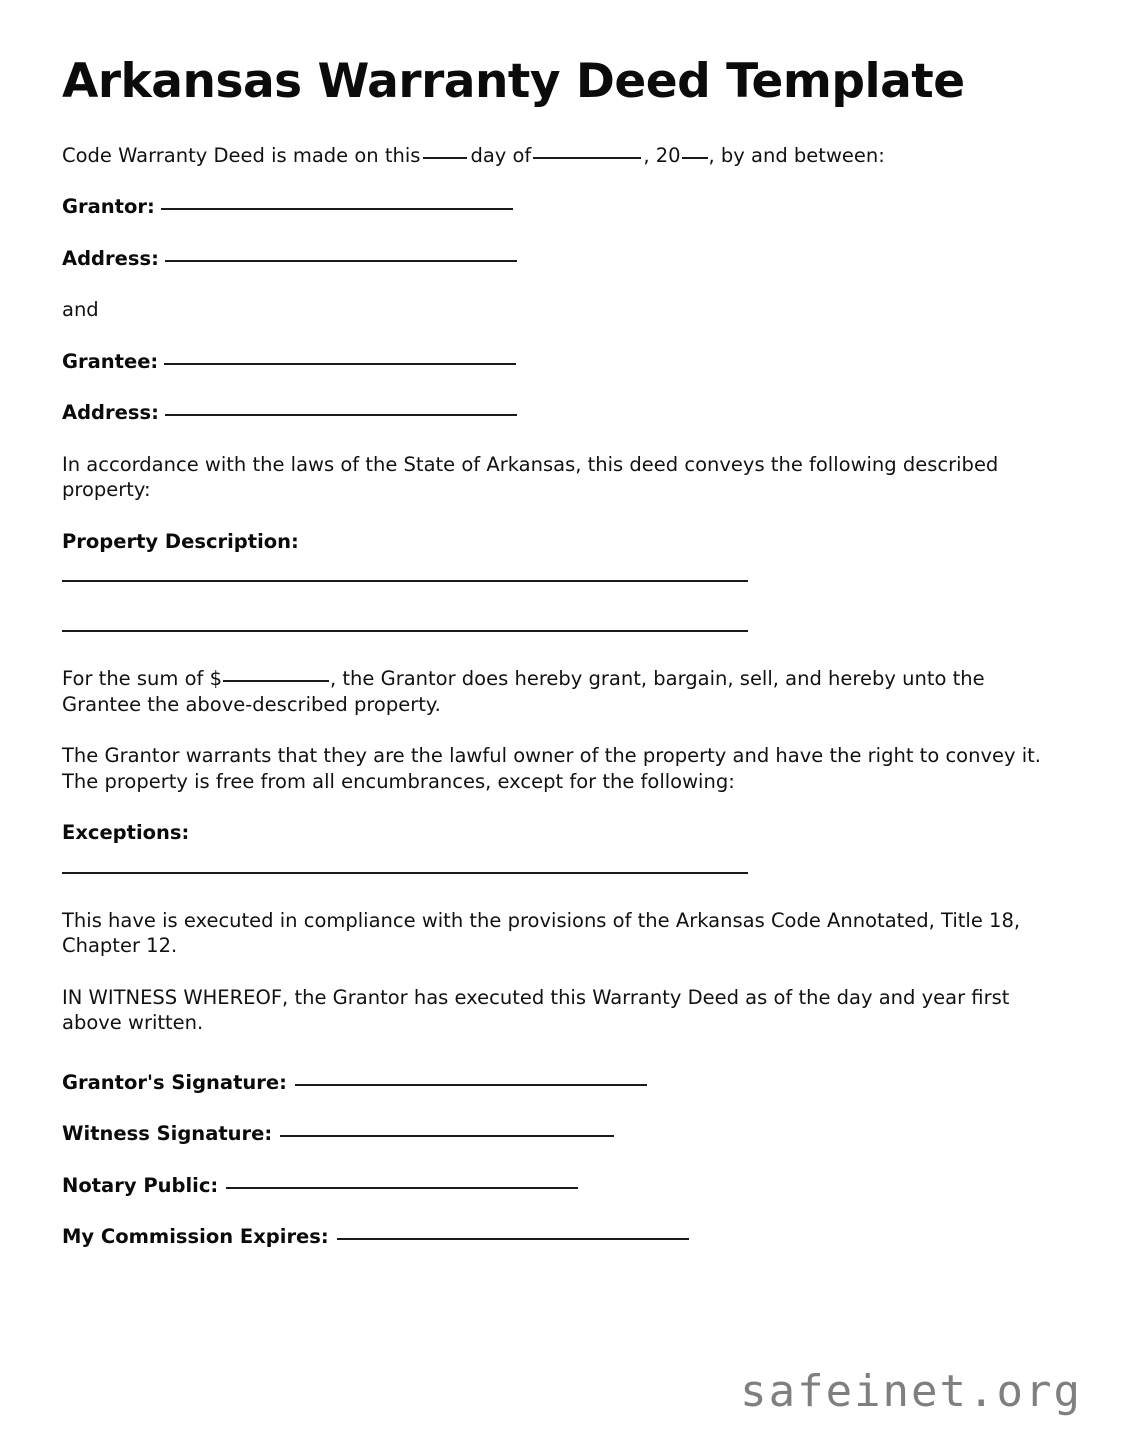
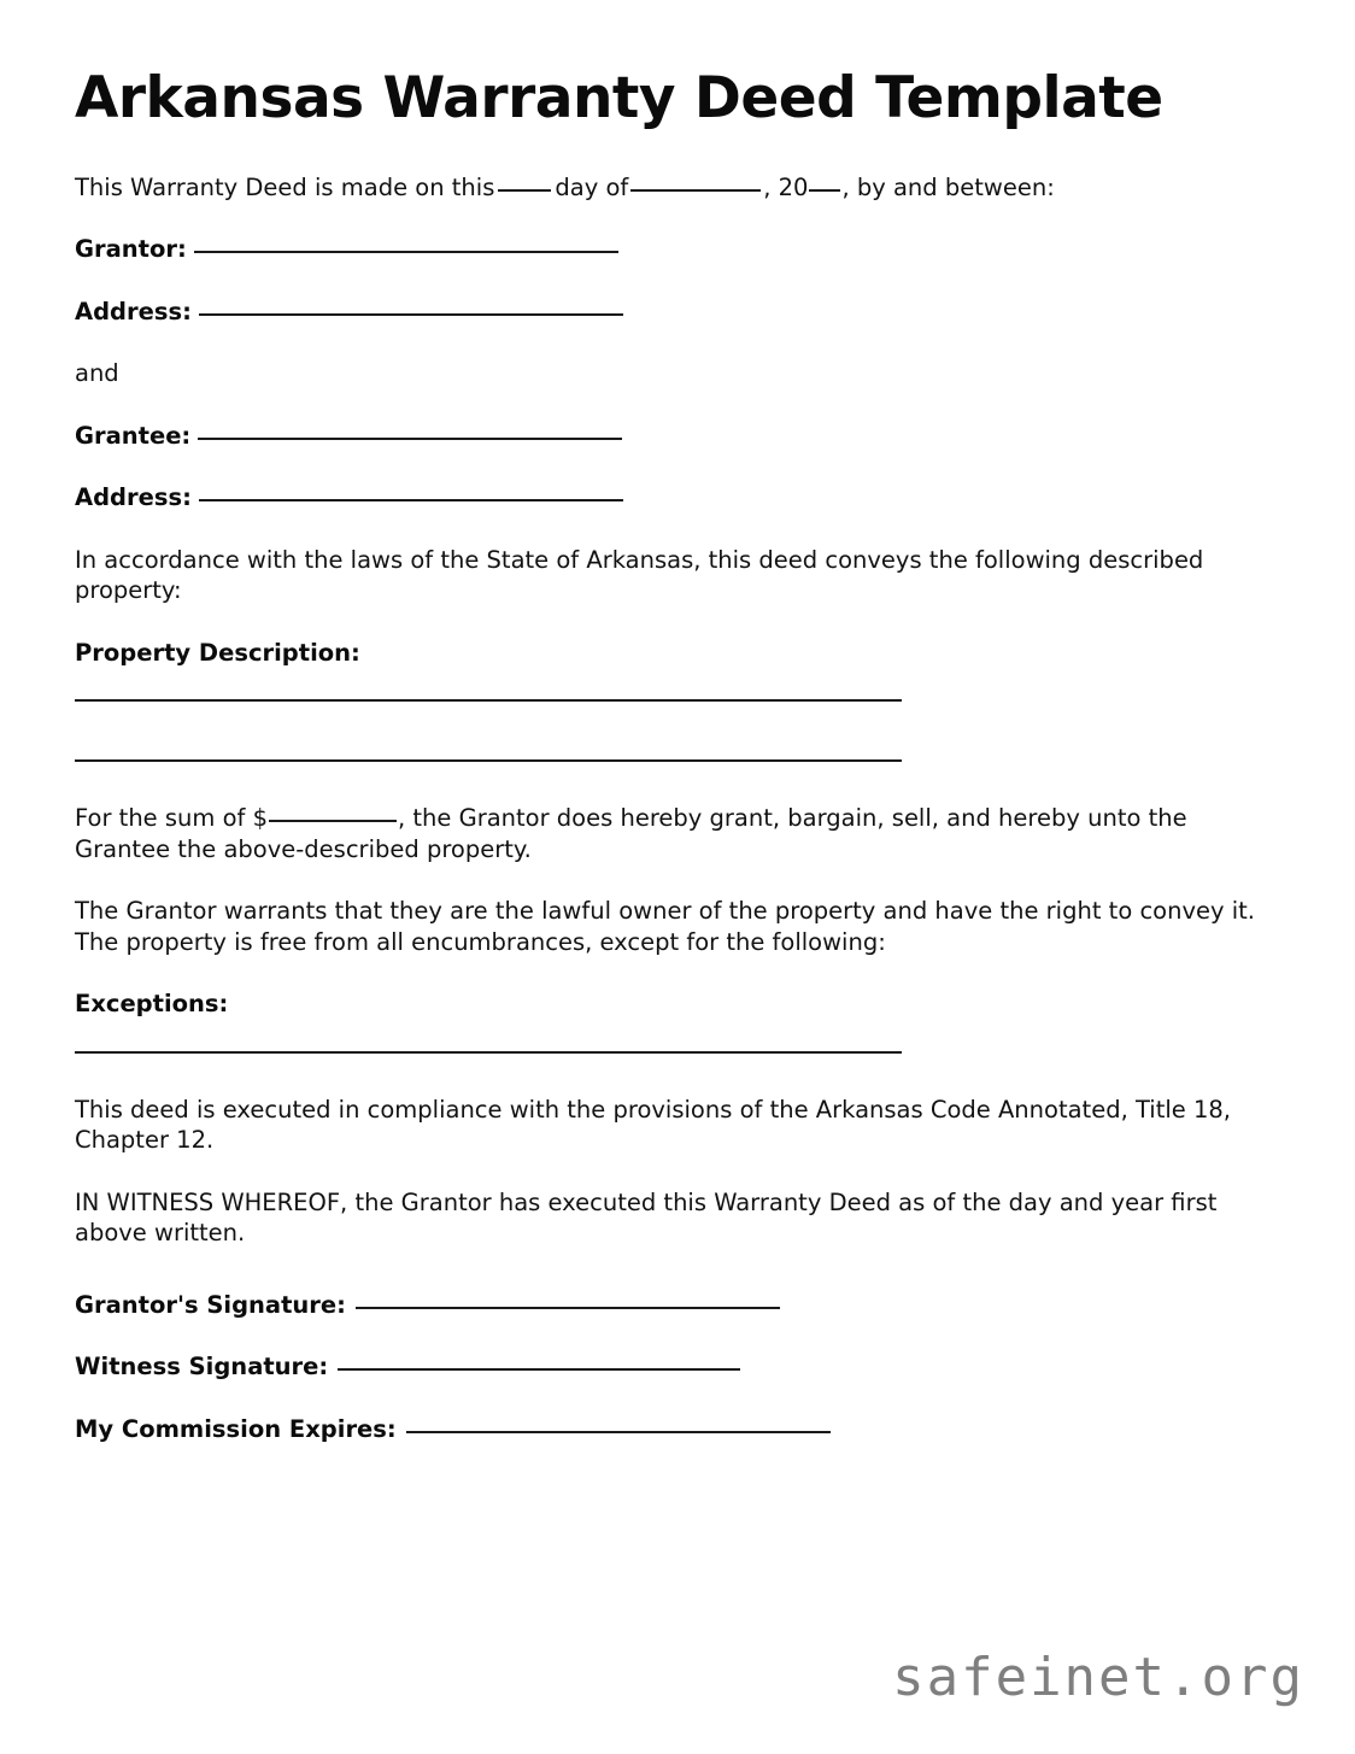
  Arkansas Warranty Deed Template
- Code Warranty Deed is made on this day of , 20 , by and between:
+ This Warranty Deed is made on this day of , 20 , by and between:
  Grantor:
  Address:
  and
  Grantee:
  Address:
  In accordance with the laws of the State of Arkansas, this deed conveys the following described property:
  Property Description:
  For the sum of $ , the Grantor does hereby grant, bargain, sell, and hereby unto the Grantee the above-described property.
  The Grantor warrants that they are the lawful owner of the property and have the right to convey it. The property is free from all encumbrances, except for the following:
  Exceptions:
- This have is executed in compliance with the provisions of the Arkansas Code Annotated, Title 18, Chapter 12.
+ This deed is executed in compliance with the provisions of the Arkansas Code Annotated, Title 18, Chapter 12.
  IN WITNESS WHEREOF, the Grantor has executed this Warranty Deed as of the day and year first above written.
  Grantor's Signature:
  Witness Signature:
- Notary Public:
  My Commission Expires:
  safeinet.org
